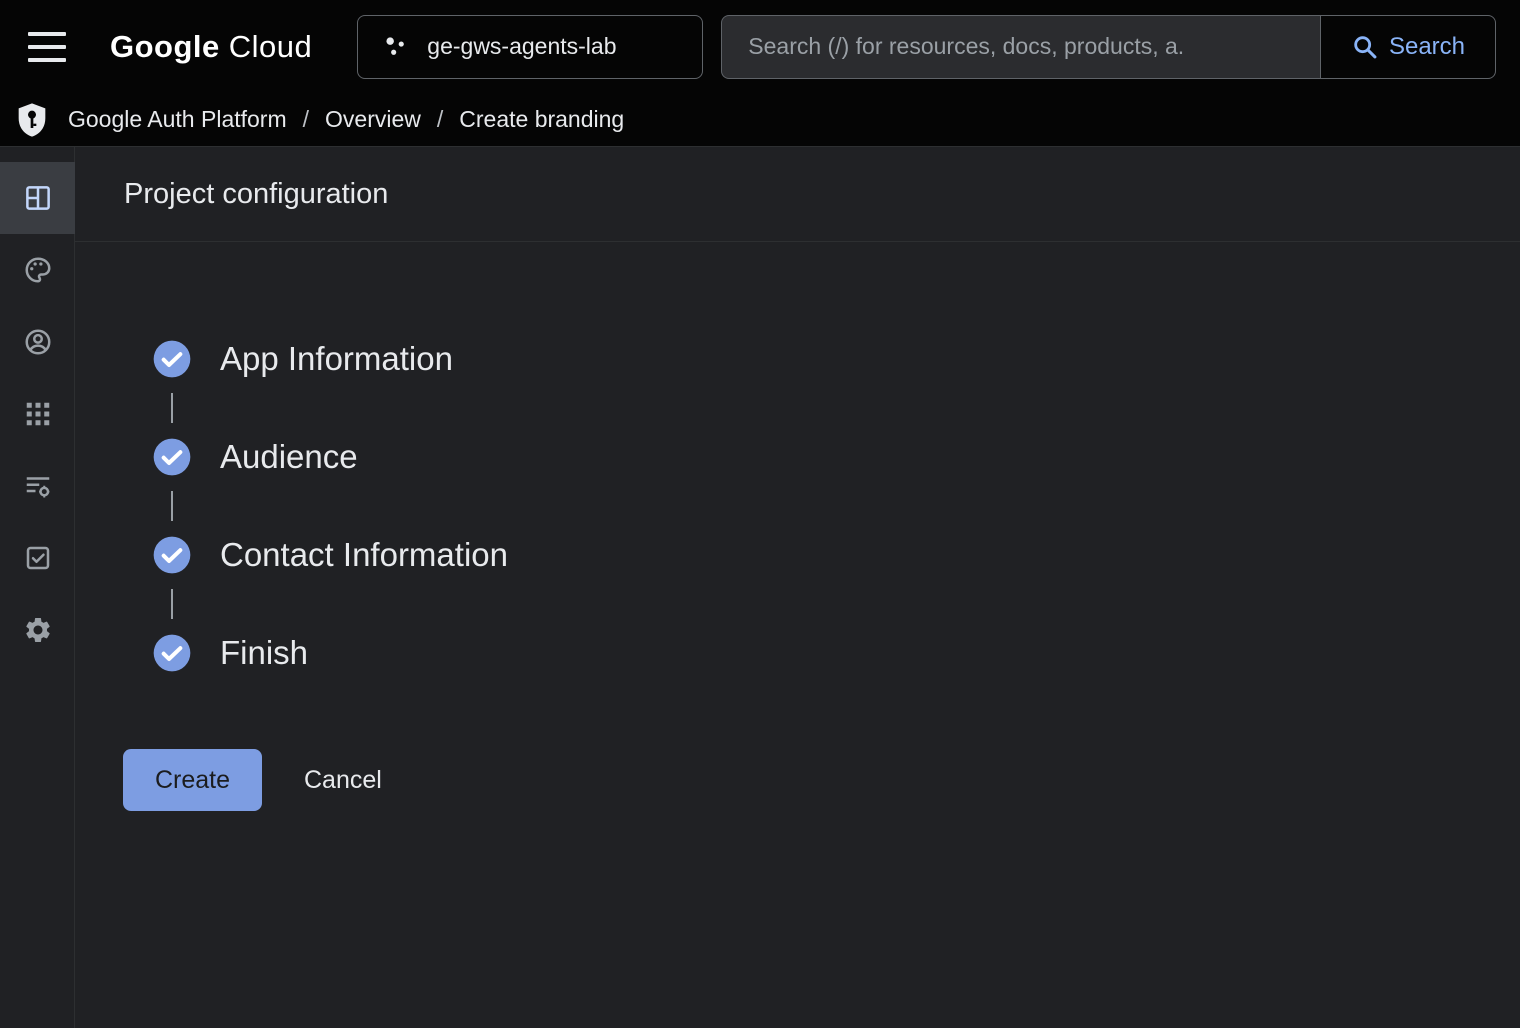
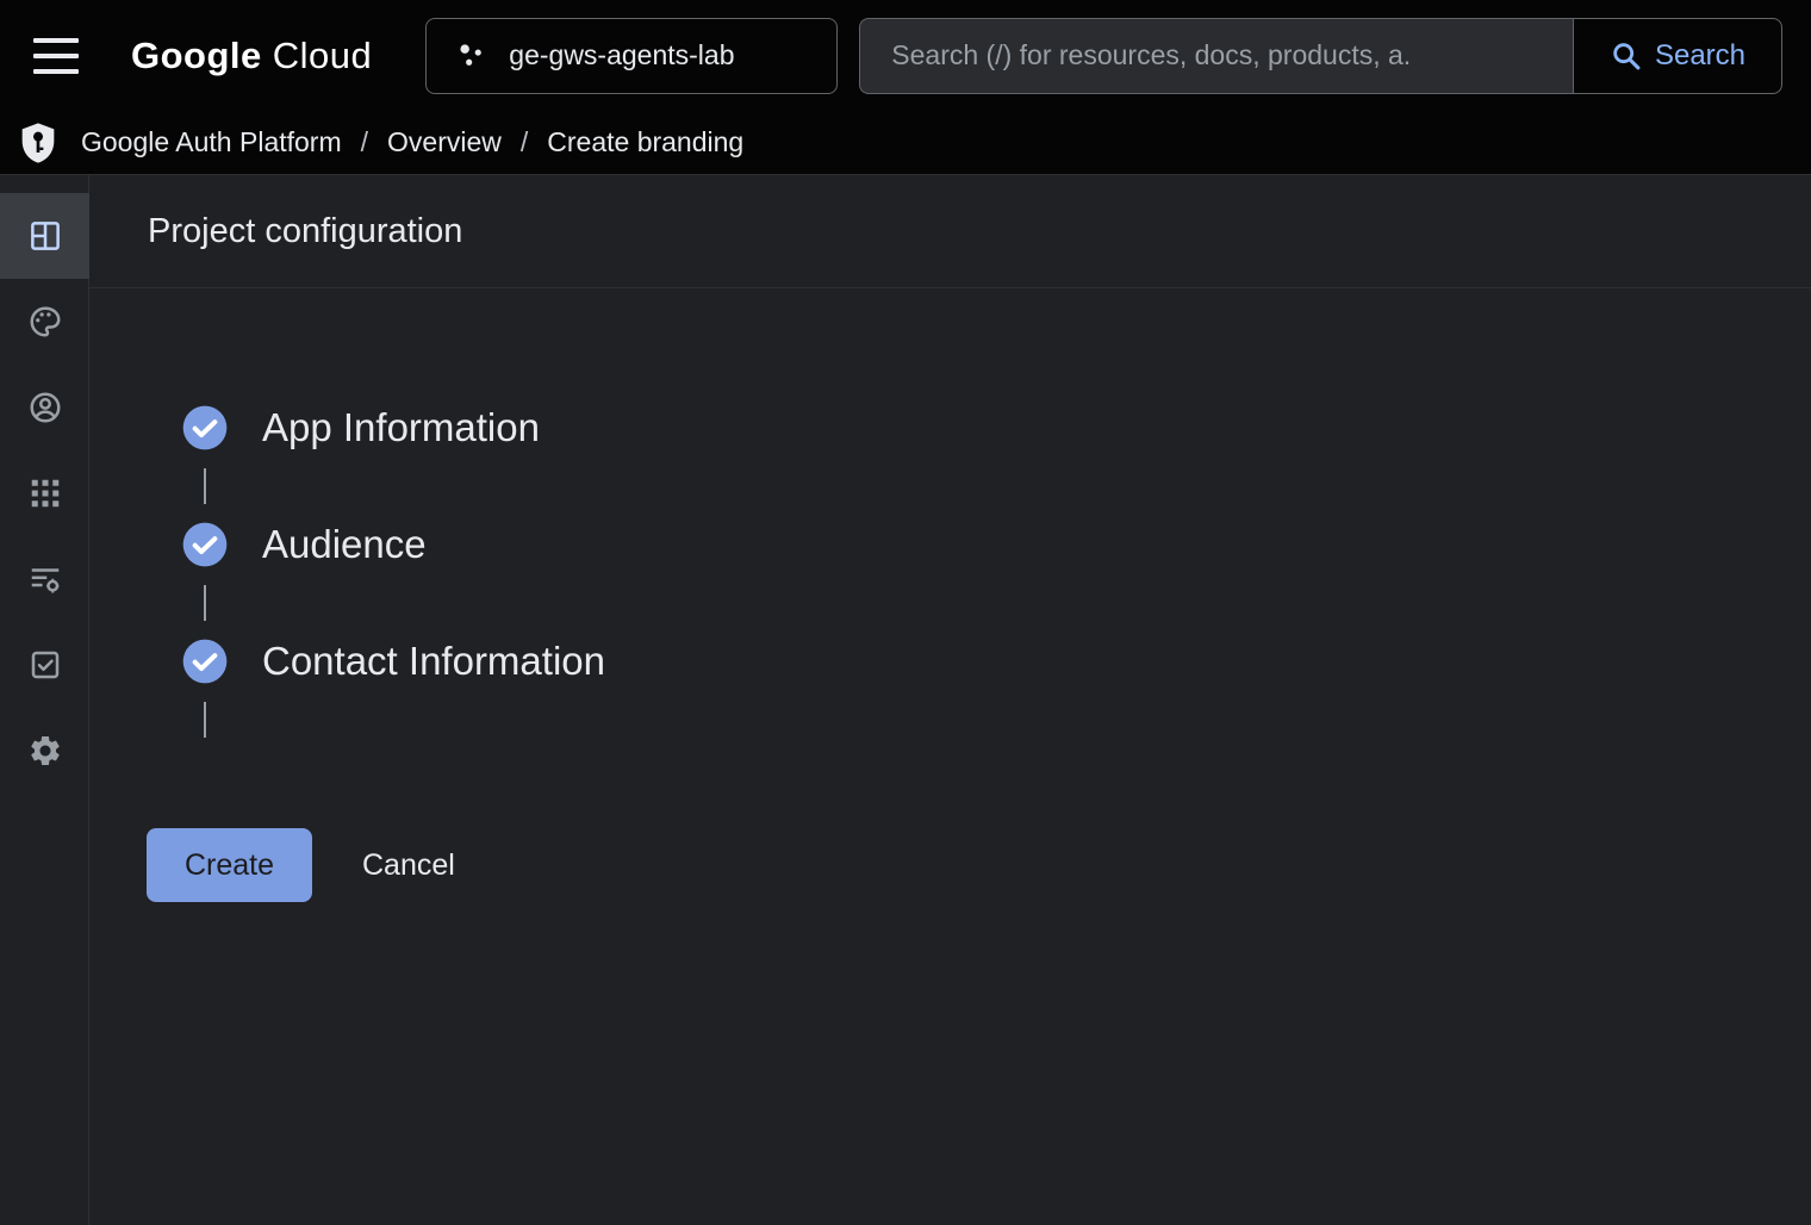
  Google
  Cloud
  ge-gws-agents-lab
  Search (/) for resources, docs, products, a.
  Search
  Google Auth Platform
  /
  Overview
  /
  Create branding
  Project configuration
  App Information
  Audience
  Contact Information
- Finish
  Create
  Cancel
